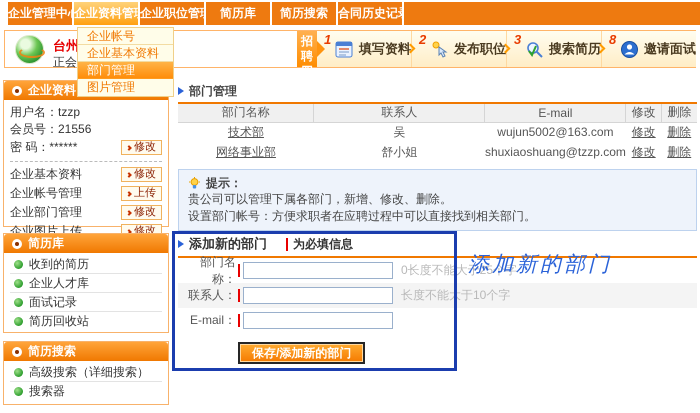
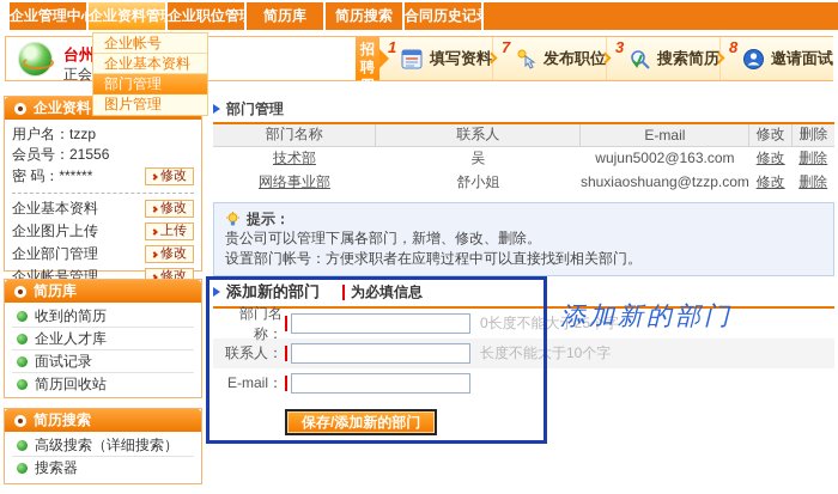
  企业管理中
  企业资料管
  企业职位管
  简历库
  简历搜索
  合同历史记
  招聘
  1
  填写资料
- 2
+ 7
  发布职位
  3
  搜索简历
  8
  邀请面试
  企业帐号
  企业基本资料
  部门管理
  图片管理
  企业资料
  用户名：
  tzzp
  会员号：
  21556
  密 码：******
  修改
  企业基本资料
  修改
- 企业帐号管理
+ 企业图片上传
  上传
  企业部门管理
  修改
- 企业图片上传
+ 企业帐号管理
  修改
  简历库
  收到的简历
  企业人才库
  面试记录
  简历回收站
  简历搜索
  高级搜索（详细搜索）
  搜索器
  部门管理
  部门名称	联系人	E-mail	修改	删除
  技术部	吴	wujun5002@163.com	修改	删除
  网络事业部	舒小姐	shuxiaoshuang@tzzp.com	修改	删除
  提示：
  贵公司可以管理下属各部门，新增、修改、删除。
  设置部门帐号：方便求职者在应聘过程中可以直接找到相关部门。
  添加新的部门
  为必填信息
  部门名称：
  0长度不能大于25个字
  联系人：
  长度不能大于10个字
  E-mail：
  保存/添加新的部门
  添加新的部门
